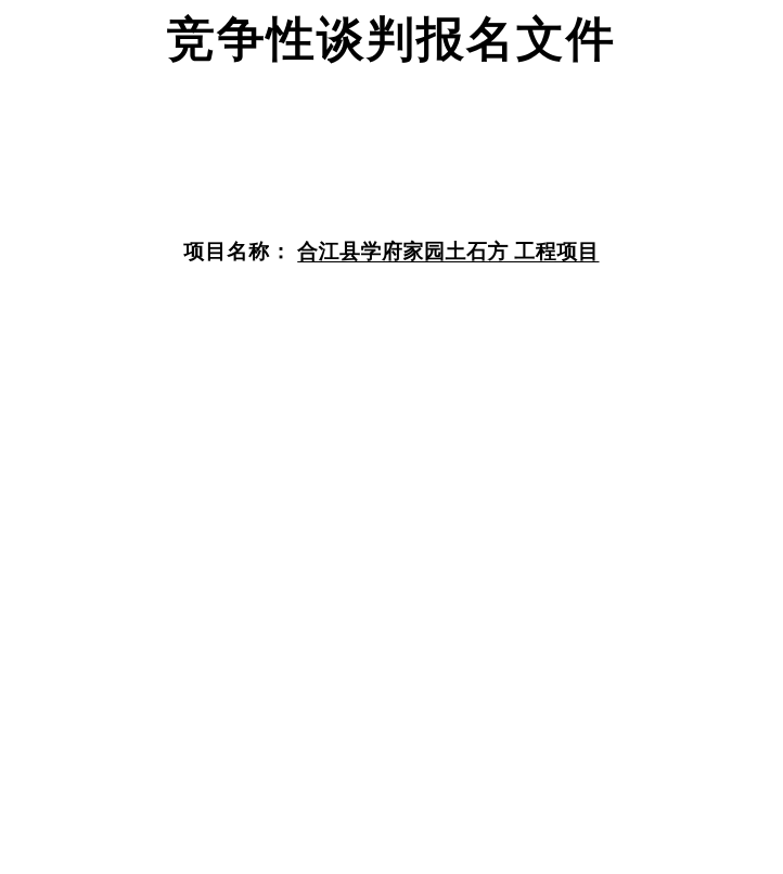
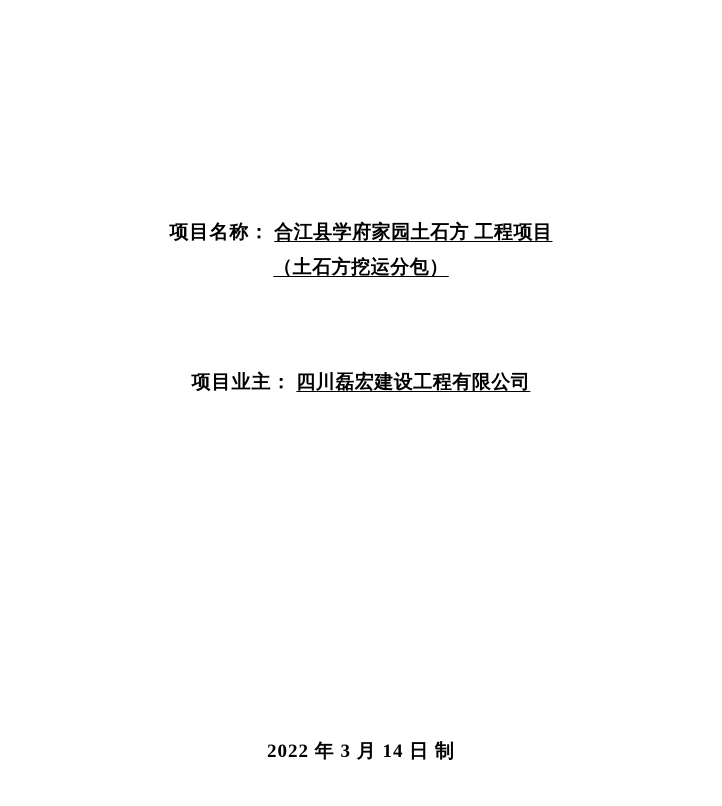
- 竞争性谈判报名文件
  项目名称： 合江县学府家园土石方 工程项目
+ （土石方挖运分包）
+ 项目业主： 四川磊宏建设工程有限公司
+ 2022 年 3 月 14 日 制
